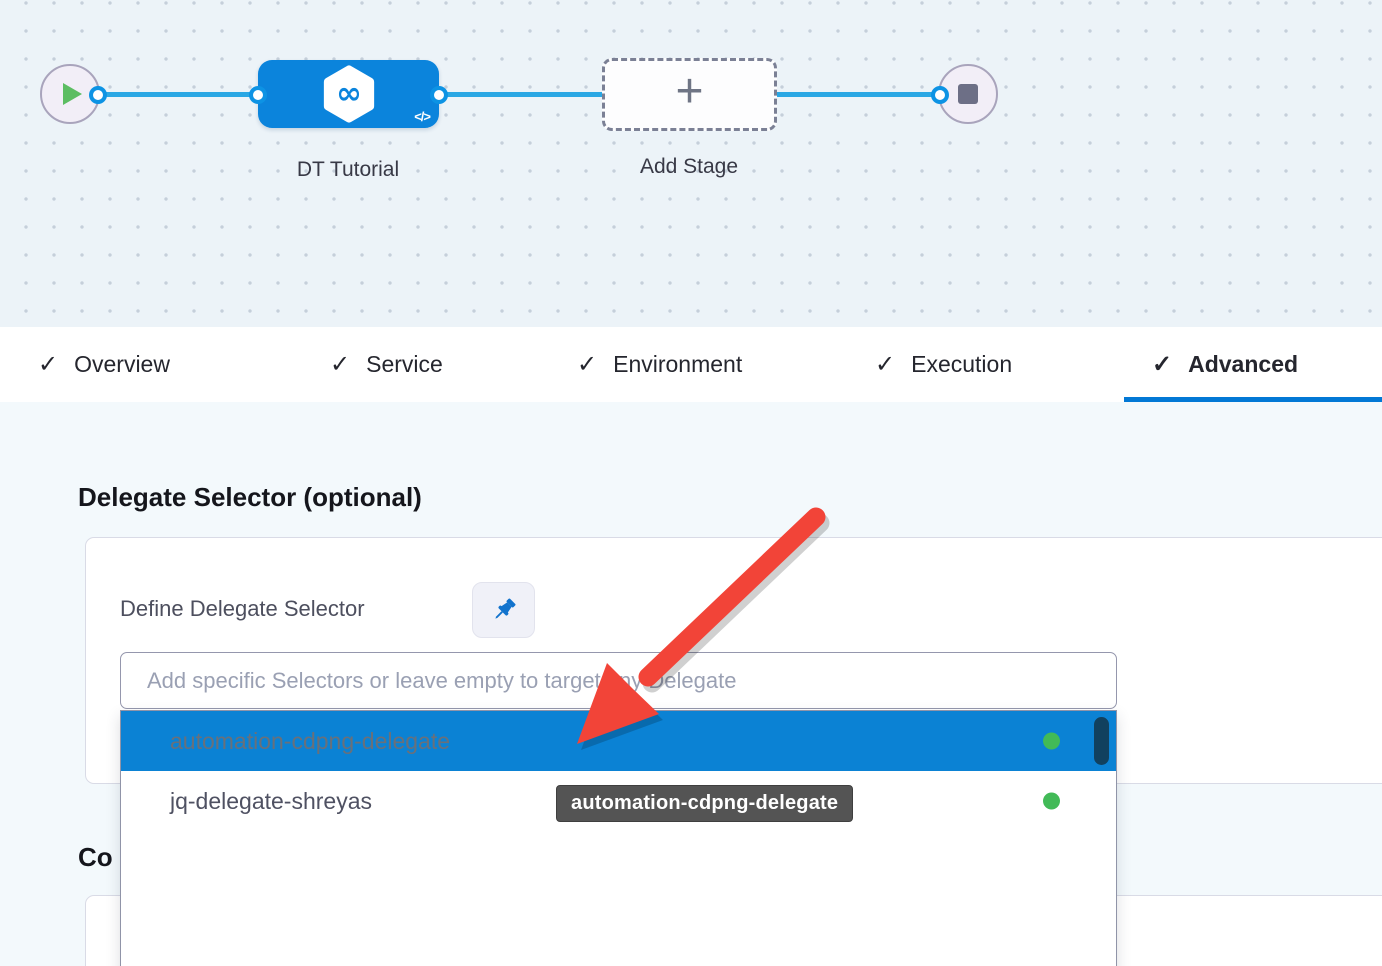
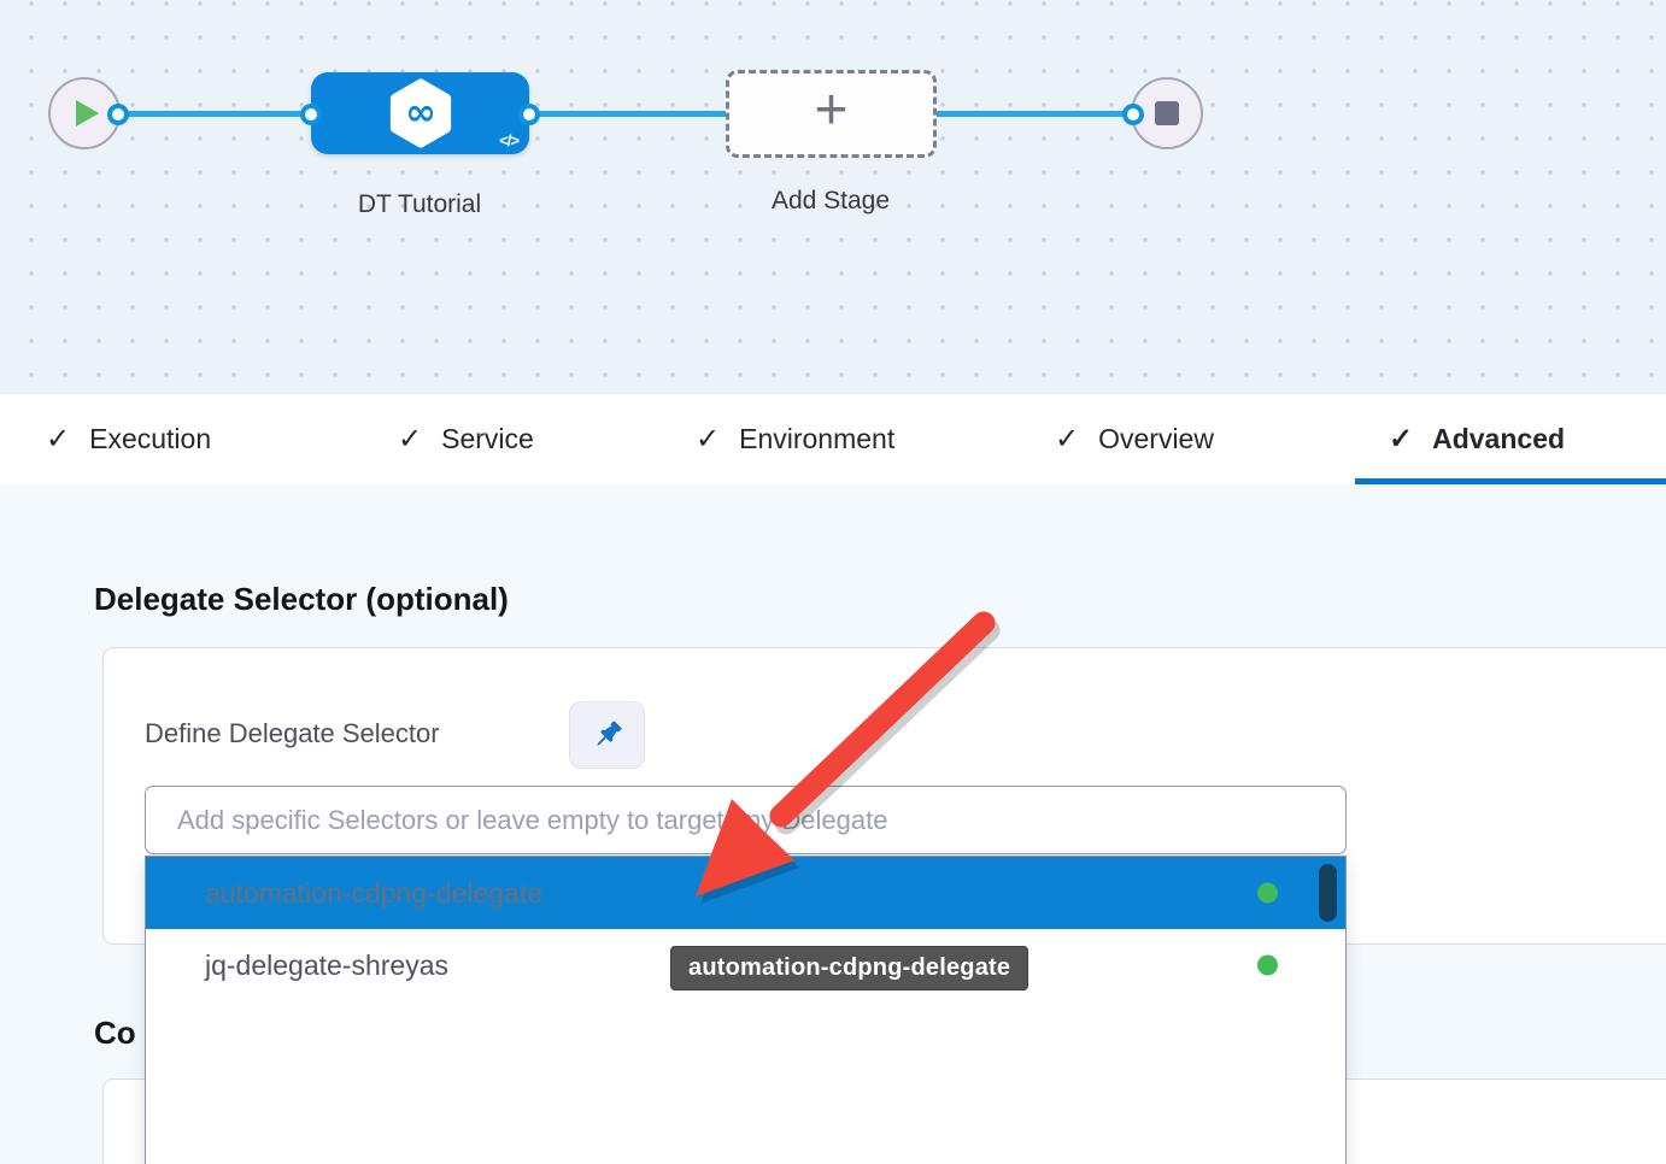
  ∞
  </>
  +
  DT Tutorial
  Add Stage
  ✓
- Overview
+ Execution
  ✓
  Service
  ✓
  Environment
  ✓
- Execution
+ Overview
  ✓
  Advanced
  Delegate Selector (optional)
  Define Delegate Selector
  Add specific Selectors or leave empty to target ny elegate
  automation-cdpng-delegate
  jq-delegate-shreyas
  automation-cdpng-delegate
  Co
